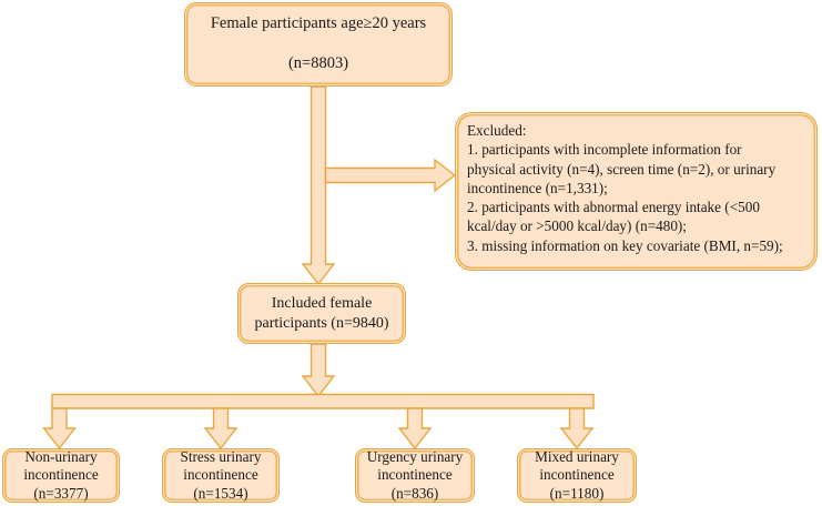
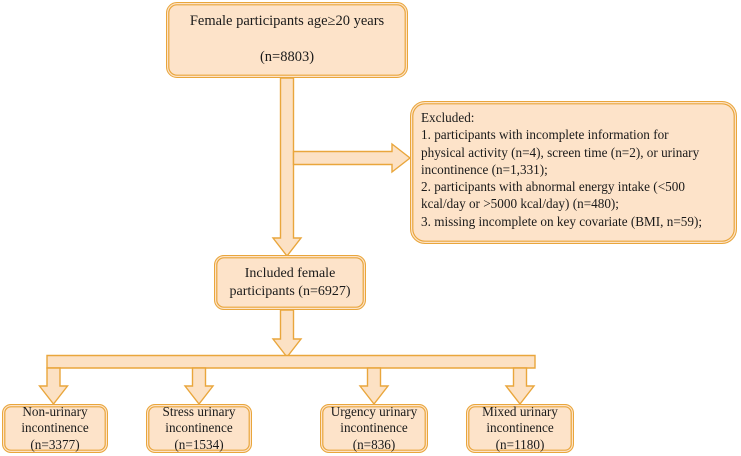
  Female participants age≥20 years
  (n=8803)
  Excluded:
  1. participants with incomplete information for
  physical activity (n=4), screen time (n=2), or urinary
  incontinence (n=1,331);
  2. participants with abnormal energy intake (<500
  kcal/day or >5000 kcal/day) (n=480);
- 3. missing information on key covariate (BMI, n=59);
+ 3. missing incomplete on key covariate (BMI, n=59);
  Included female
- participants (n=9840)
+ participants (n=6927)
  Non-urinary
  incontinence
  (n=3377)
  Stress urinary
  incontinence
  (n=1534)
  Urgency urinary
  incontinence
  (n=836)
  Mixed urinary
  incontinence
  (n=1180)
